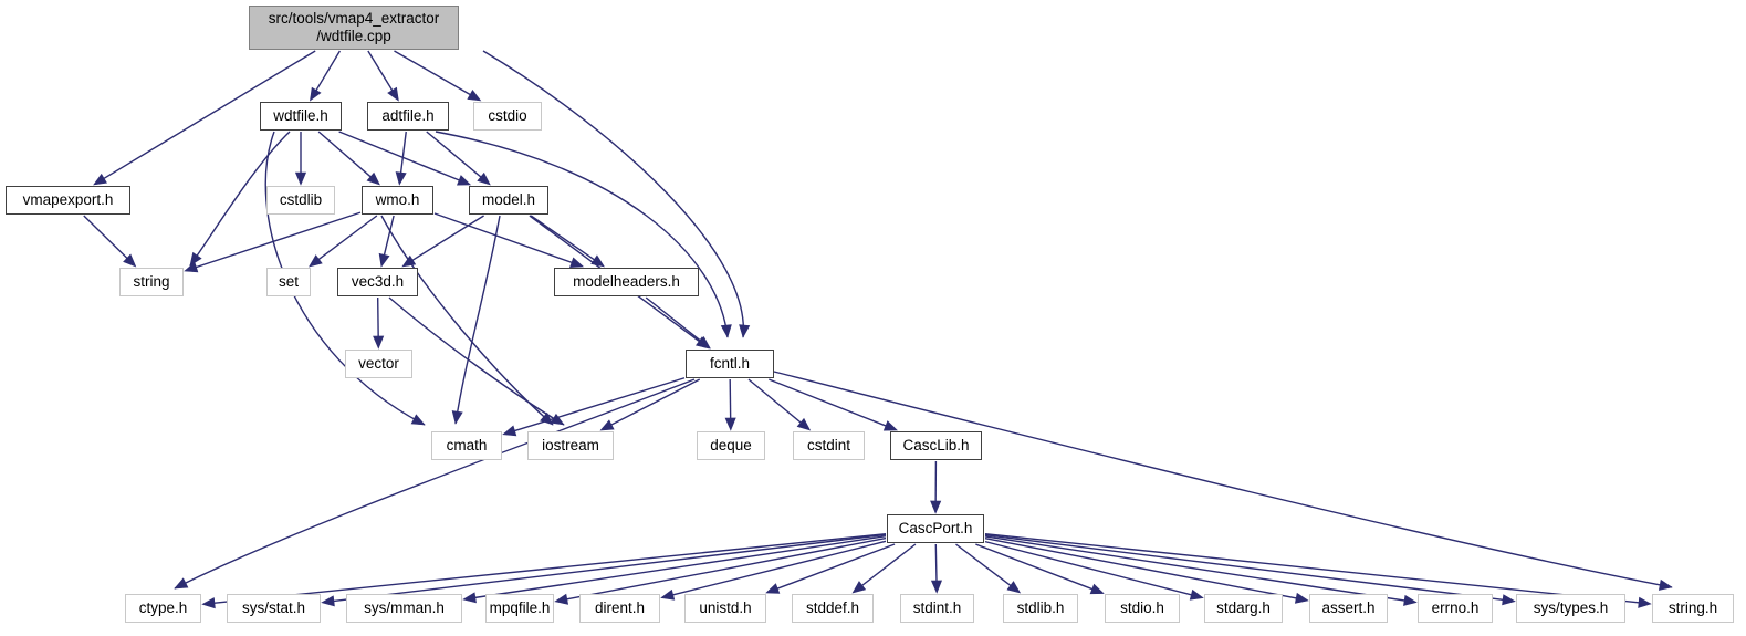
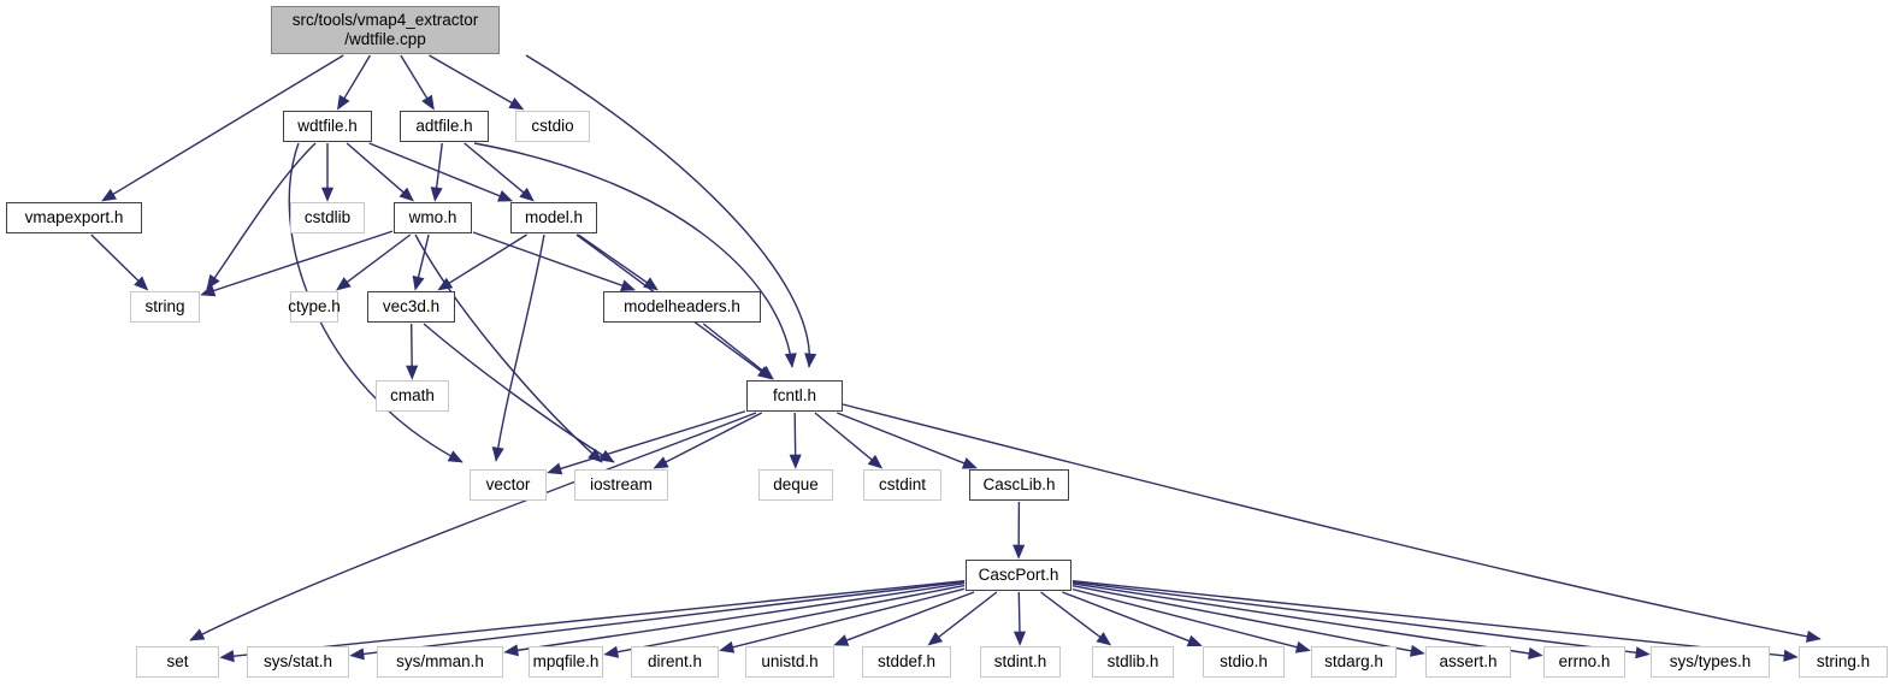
  src/tools/vmap4_extractor
  /wdtfile.cpp
  wdtfile.h
  adtfile.h
  cstdio
  vmapexport.h
  cstdlib
  wmo.h
  model.h
  string
- set
+ ctype.h
  vec3d.h
  modelheaders.h
- vector
+ cmath
  fcntl.h
- cmath
+ vector
  iostream
  deque
  cstdint
  CascLib.h
  CascPort.h
- ctype.h
+ set
  sys/stat.h
  sys/mman.h
  mpqfile.h
  dirent.h
  unistd.h
  stddef.h
  stdint.h
  stdlib.h
  stdio.h
  stdarg.h
  assert.h
  errno.h
  sys/types.h
  string.h
